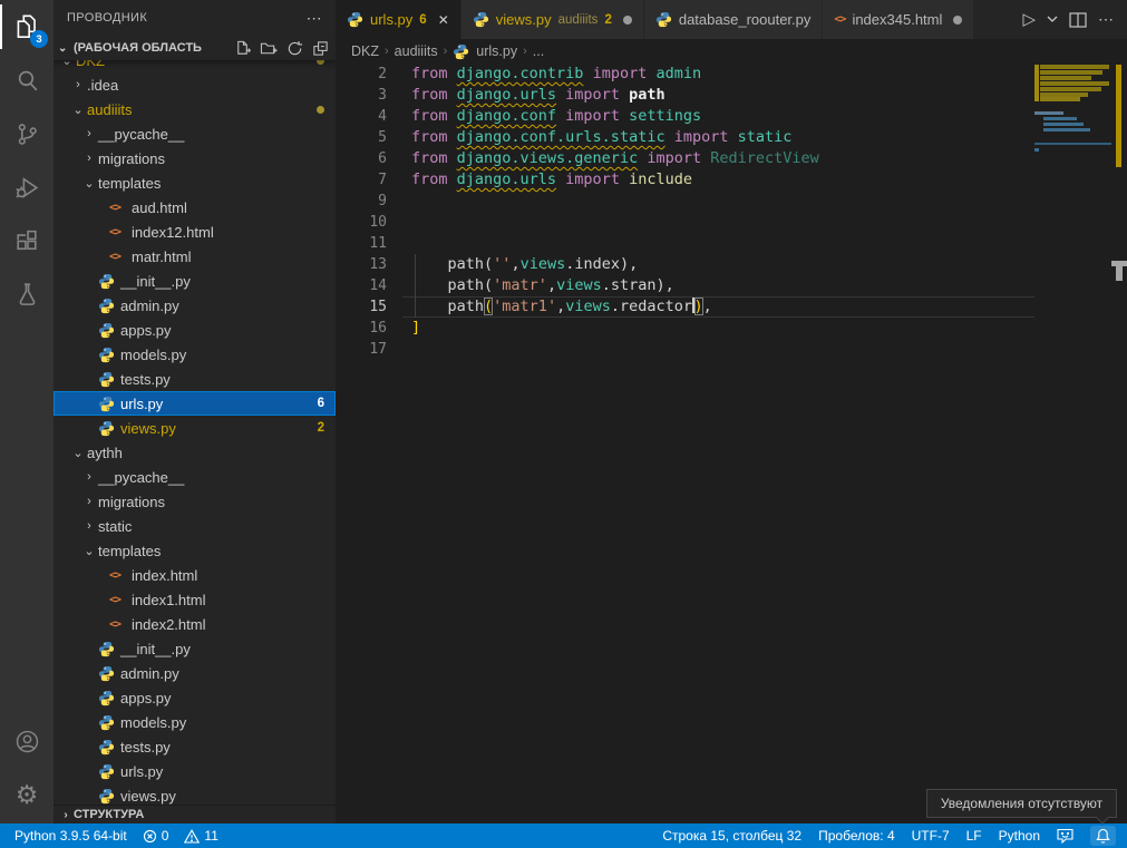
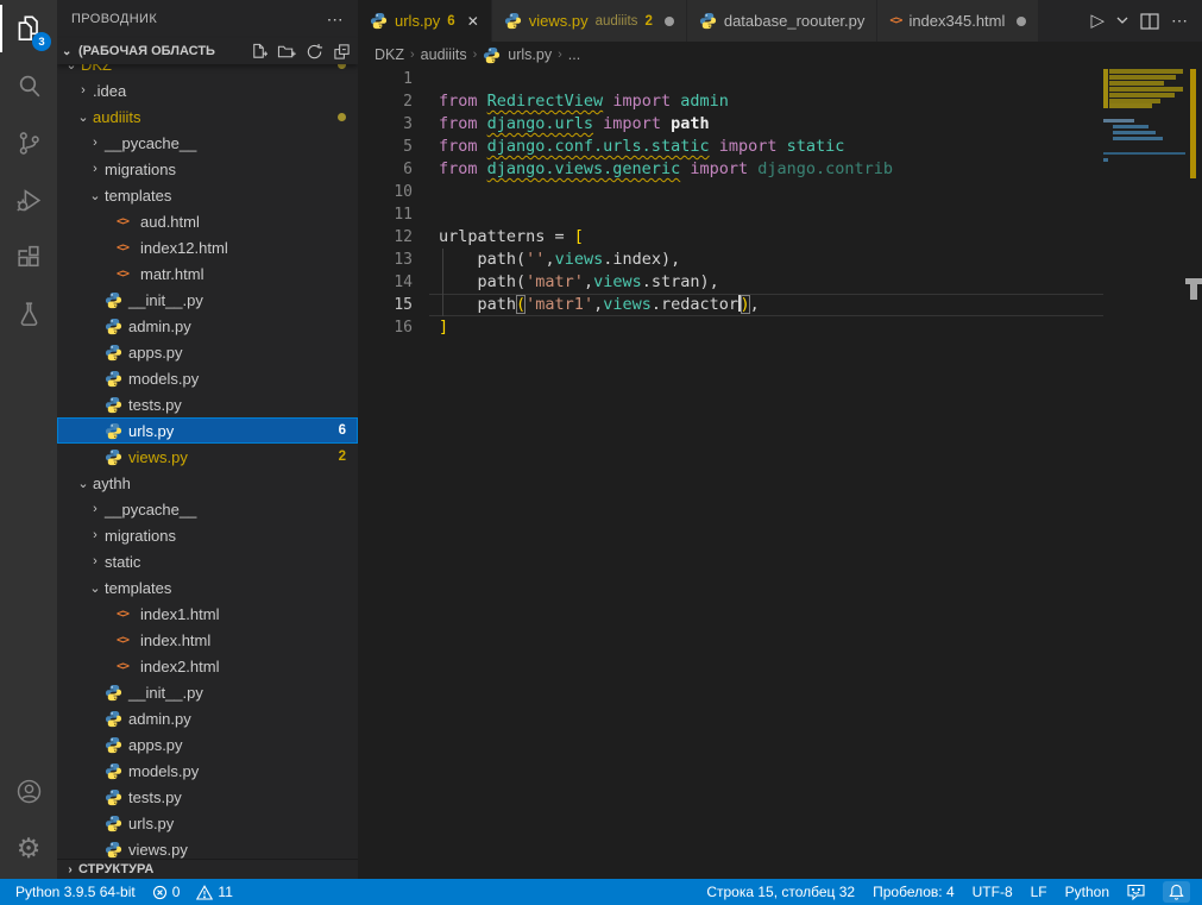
  3
  ⚙
  ПРОВОДНИК
  ⋯
  ⌄
  (РАБОЧАЯ ОБЛАСТЬ
  ⌄
  DKZ
  ›
  .idea
  ⌄
  audiiits
  ›
  __pycache__
  ›
  migrations
  ⌄
  templates
  <>
  aud.html
  <>
  index12.html
  <>
  matr.html
  __init__.py
  admin.py
  apps.py
  models.py
  tests.py
  urls.py
  6
  views.py
  2
  ⌄
  aythh
  ›
  __pycache__
  ›
  migrations
  ›
  static
  ⌄
  templates
  <>
- index.html
+ index1.html
  <>
- index1.html
+ index.html
  <>
  index2.html
  __init__.py
  admin.py
  apps.py
  models.py
  tests.py
  urls.py
  views.py
  ›
  СТРУКТУРА
  urls.py
  6
  ✕
  views.py
  audiiits
  2
  database_roouter.py
  <>
  index345.html
  ▷
  ⋯
  DKZ
  ›
  audiiits
  ›
  urls.py
  ›
  ...
+ 1
  2
- from django.contrib import admin
+ from RedirectView import admin
  3
  from django.urls import path
- 4
- from django.conf import settings
  5
  from django.conf.urls.static import static
  6
- from django.views.generic import RedirectView
+ from django.views.generic import django.contrib
- 7
- from django.urls import include
- 9
  10
  11
+ 12
+ urlpatterns = [
  13
  path('',views.index),
  14
  path('matr',views.stran),
  15
  path('matr1',views.redactor),
  16
  ]
- 17
  Python 3.9.5 64-bit
  0
  11
  Строка 15, столбец 32
  Пробелов: 4
- UTF-7
+ UTF-8
  LF
  Python
- Уведомления отсутствуют
